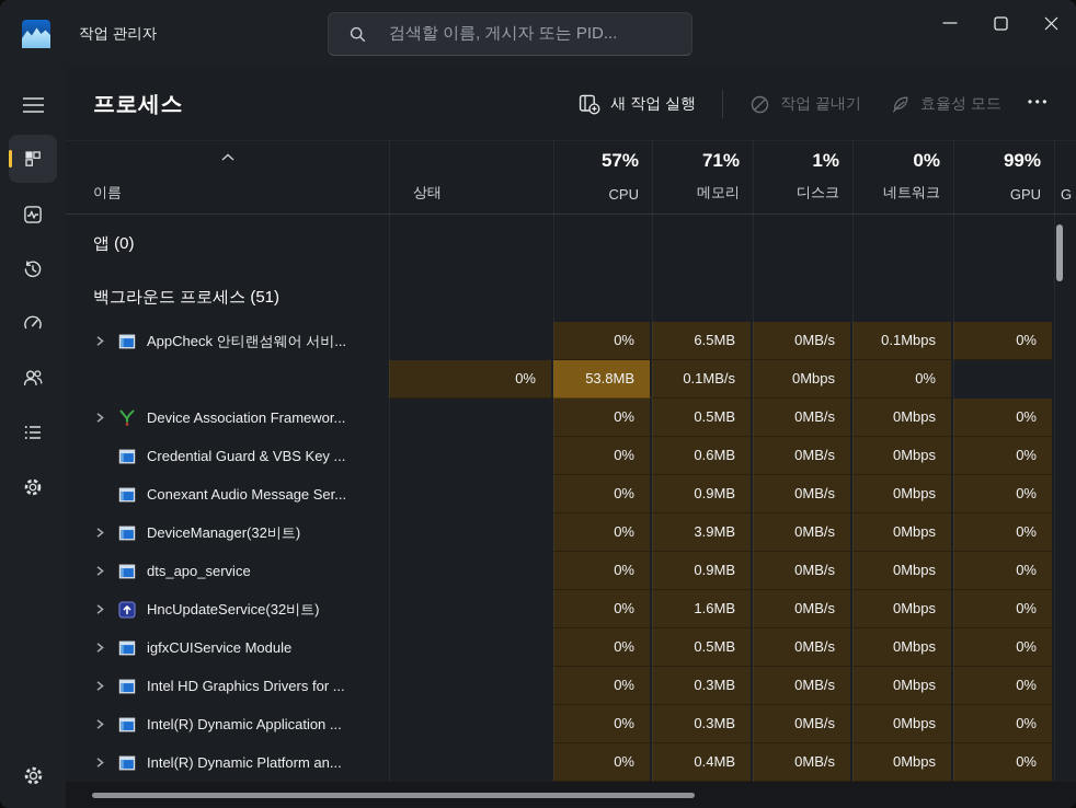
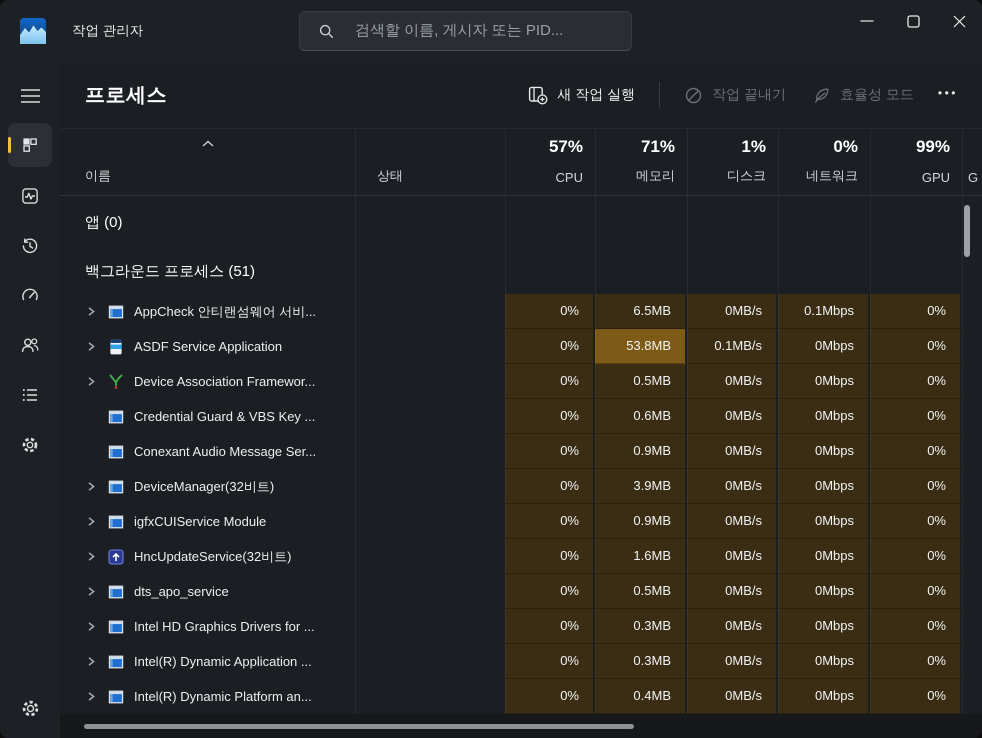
  작업 관리자
  검색할 이름, 게시자 또는 PID...
  프로세스
  새 작업 실행
  작업 끝내기
  효율성 모드
  •••
  이름
  상태
  57%
  CPU
  71%
  메모리
  1%
  디스크
  0%
  네트워크
  99%
  GPU
  G
  앱 (0)
  백그라운드 프로세스 (51)
  AppCheck 안티랜섬웨어 서비...
  0%
  6.5MB
  0MB/s
  0.1Mbps
  0%
+ ASDF Service Application
  0%
  53.8MB
  0.1MB/s
  0Mbps
  0%
  Device Association Framewor...
  0%
  0.5MB
  0MB/s
  0Mbps
  0%
  Credential Guard & VBS Key ...
  0%
  0.6MB
  0MB/s
  0Mbps
  0%
  Conexant Audio Message Ser...
  0%
  0.9MB
  0MB/s
  0Mbps
  0%
  DeviceManager(32비트)
  0%
  3.9MB
  0MB/s
  0Mbps
  0%
- dts_apo_service
+ igfxCUIService Module
  0%
  0.9MB
  0MB/s
  0Mbps
  0%
  HncUpdateService(32비트)
  0%
  1.6MB
  0MB/s
  0Mbps
  0%
- igfxCUIService Module
+ dts_apo_service
  0%
  0.5MB
  0MB/s
  0Mbps
  0%
  Intel HD Graphics Drivers for ...
  0%
  0.3MB
  0MB/s
  0Mbps
  0%
  Intel(R) Dynamic Application ...
  0%
  0.3MB
  0MB/s
  0Mbps
  0%
  Intel(R) Dynamic Platform an...
  0%
  0.4MB
  0MB/s
  0Mbps
  0%
